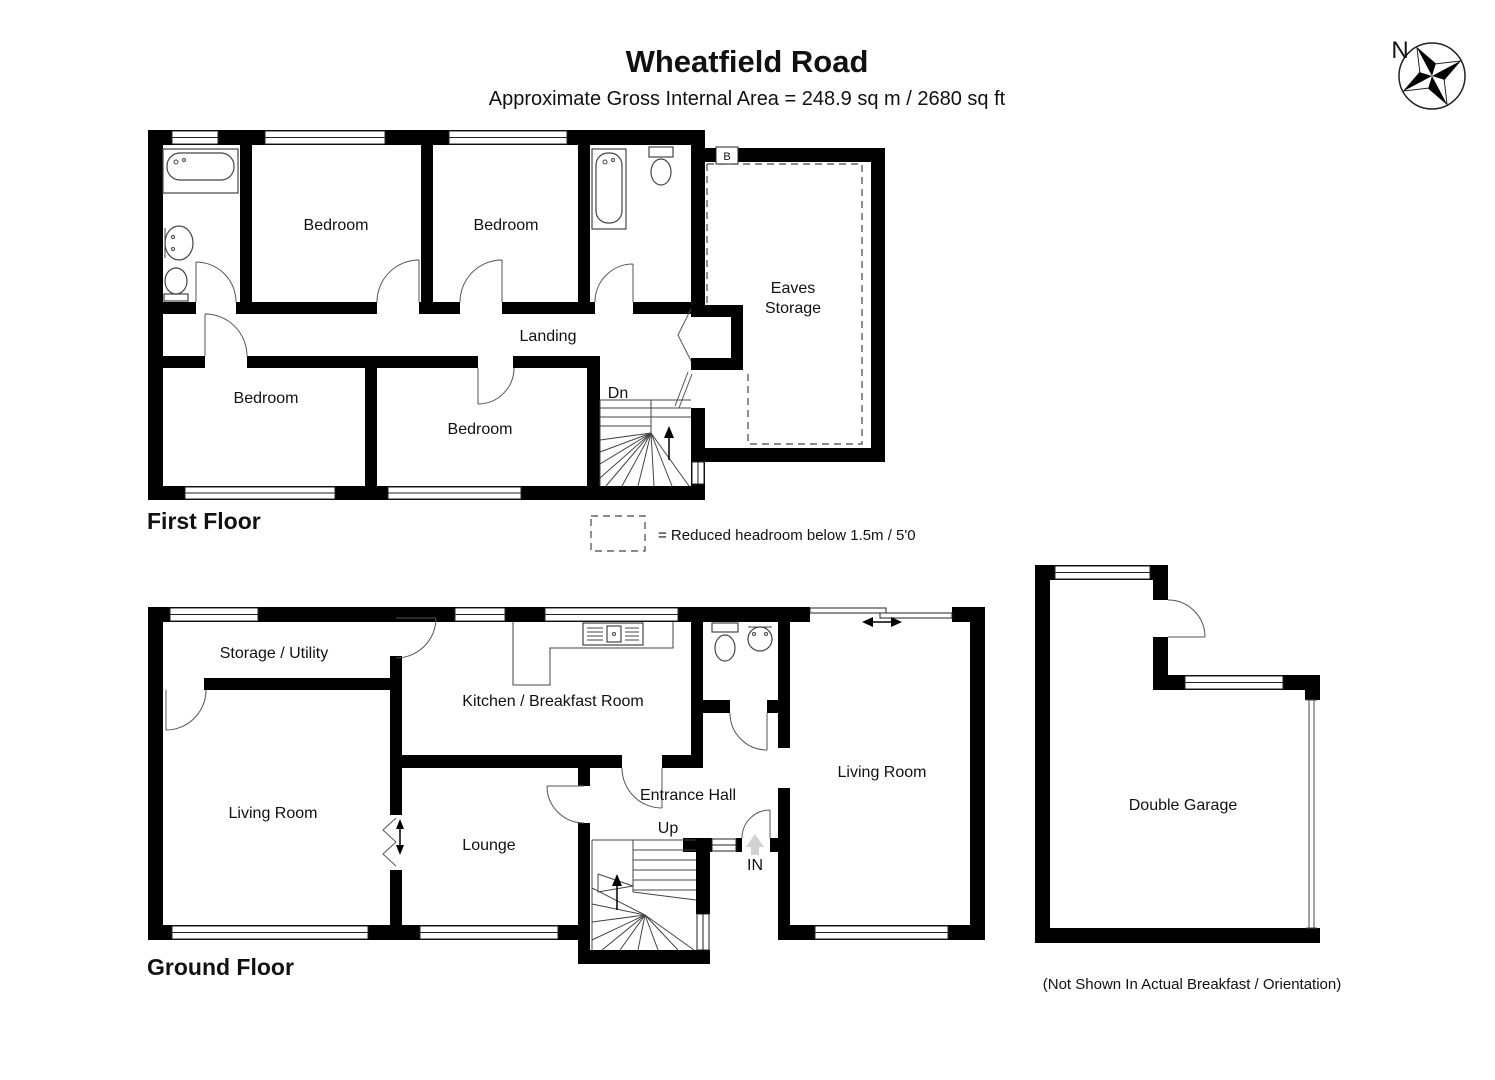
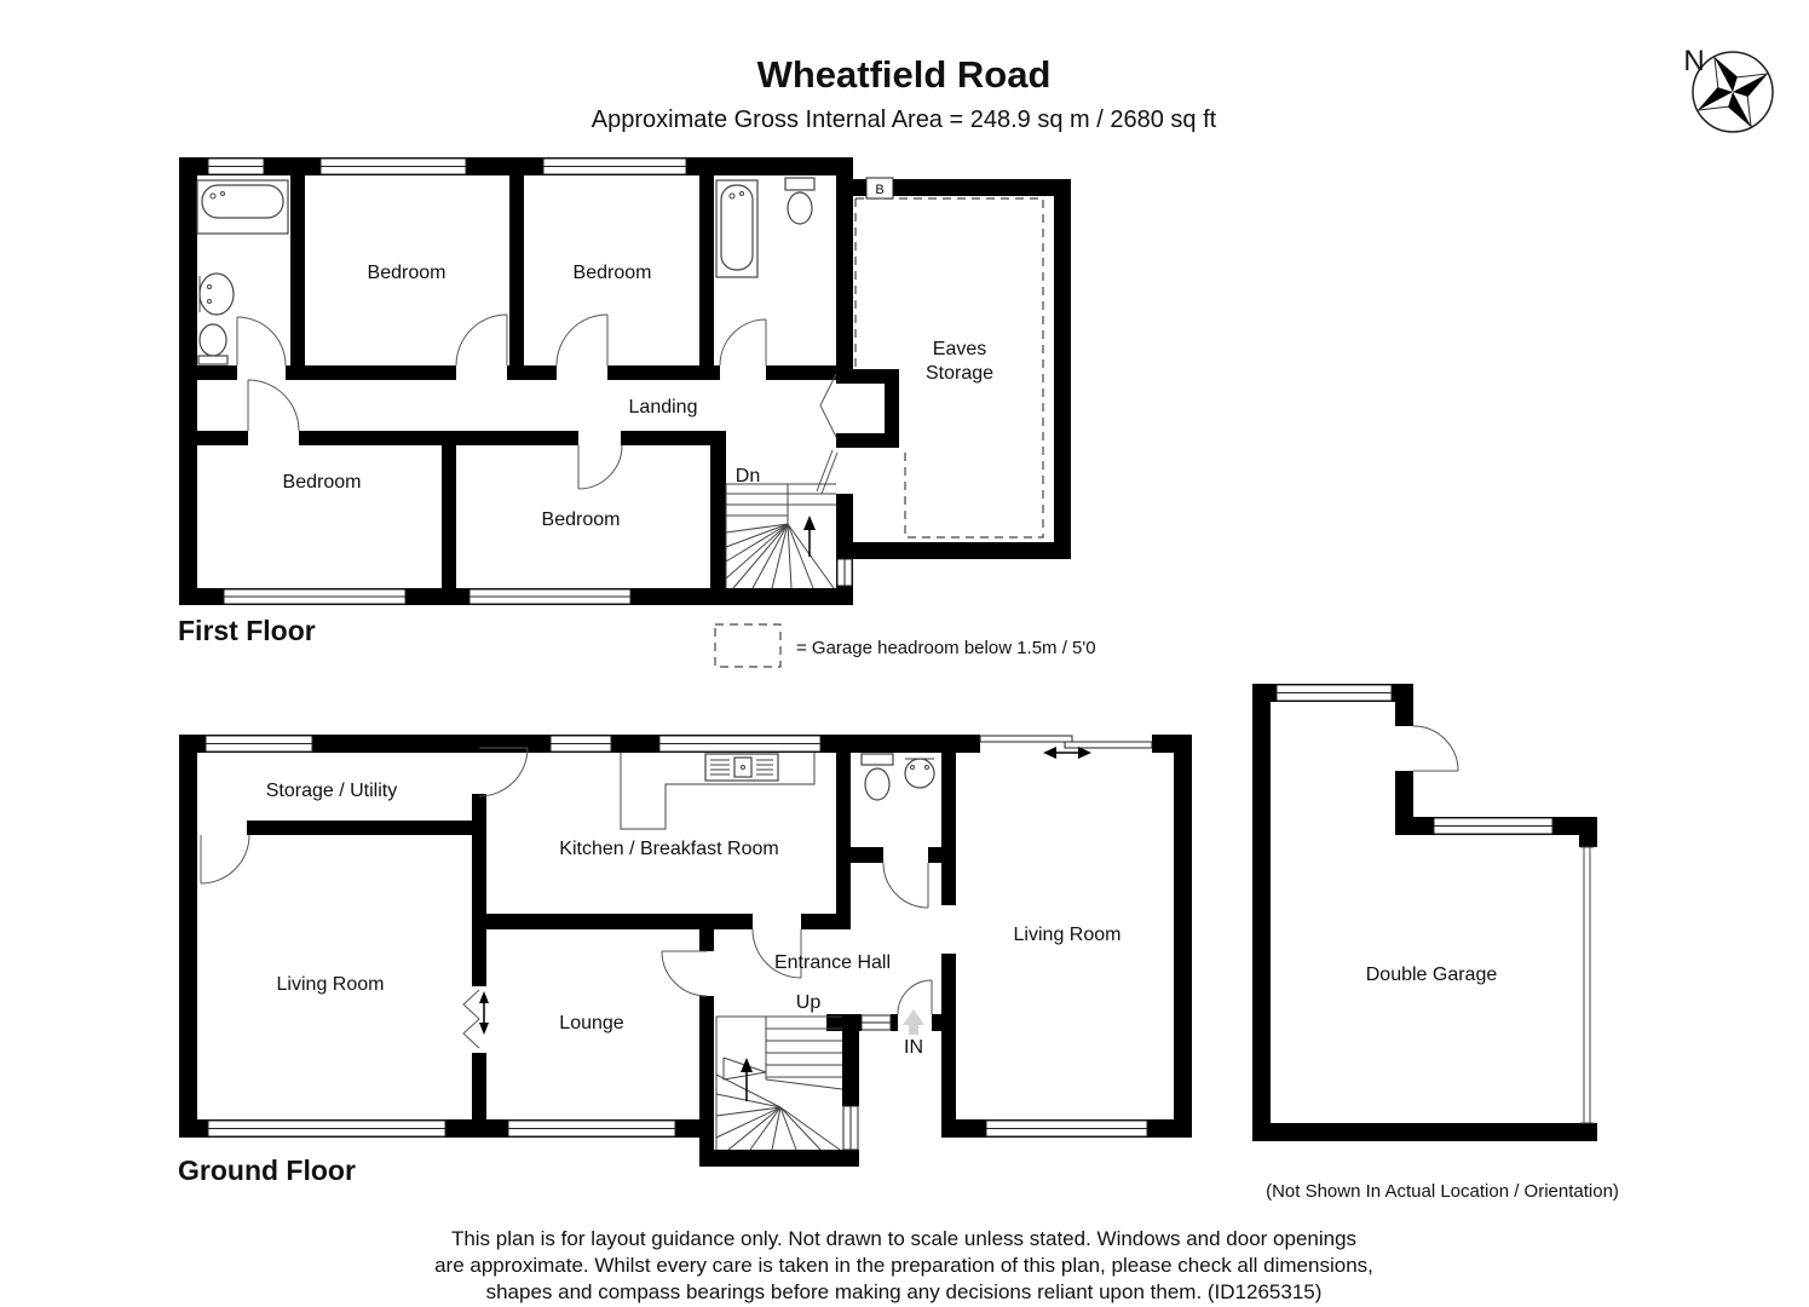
  Wheatfield Road
  Approximate Gross Internal Area = 248.9 sq m / 2680 sq ft
  N
  B
  Bedroom
  Bedroom
  Landing
  Bedroom
  Bedroom
  Eaves
  Storage
  Dn
  First Floor
- = Reduced headroom below 1.5m / 5'0
+ = Garage headroom below 1.5m / 5'0
  Storage / Utility
  Kitchen / Breakfast Room
  Living Room
  Lounge
  Entrance Hall
  Living Room
  Up
  IN
  Ground Floor
  Double Garage
- (Not Shown In Actual Breakfast / Orientation)
+ (Not Shown In Actual Location / Orientation)
+ This plan is for layout guidance only. Not drawn to scale unless stated. Windows and door openings
+ are approximate. Whilst every care is taken in the preparation of this plan, please check all dimensions,
+ shapes and compass bearings before making any decisions reliant upon them. (ID1265315)
